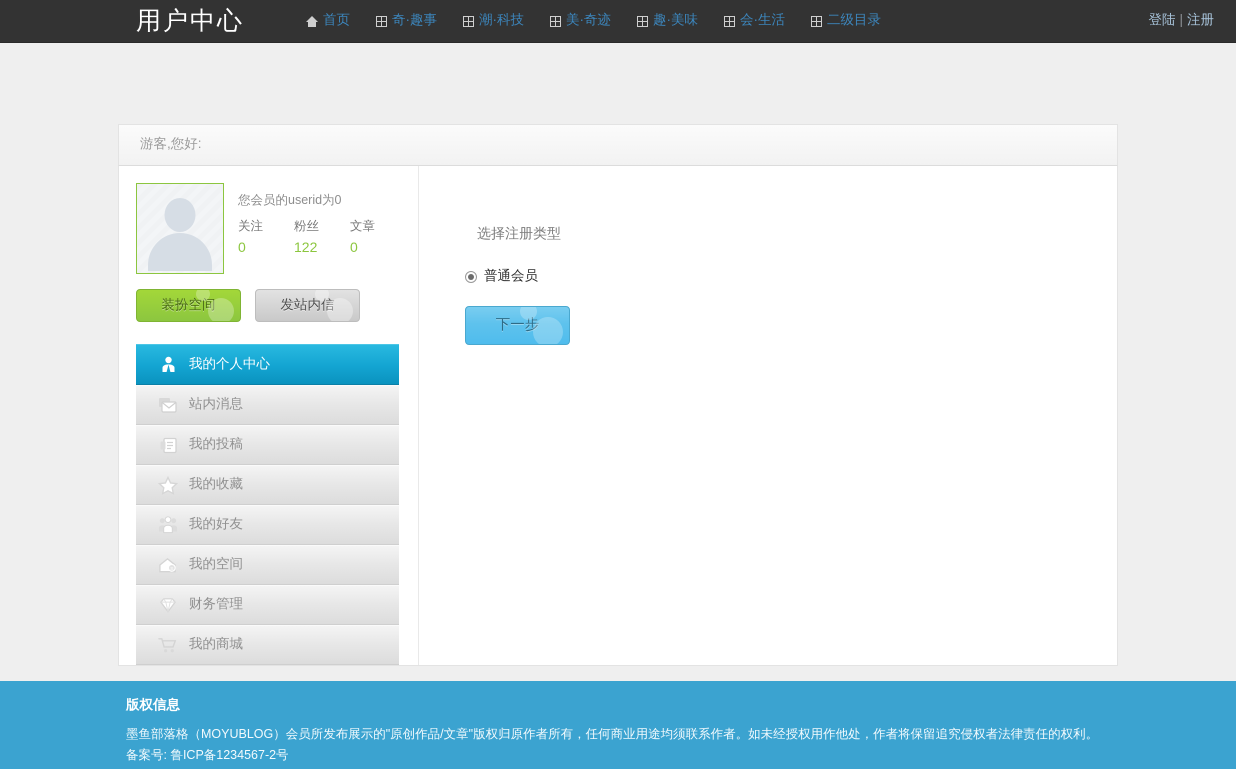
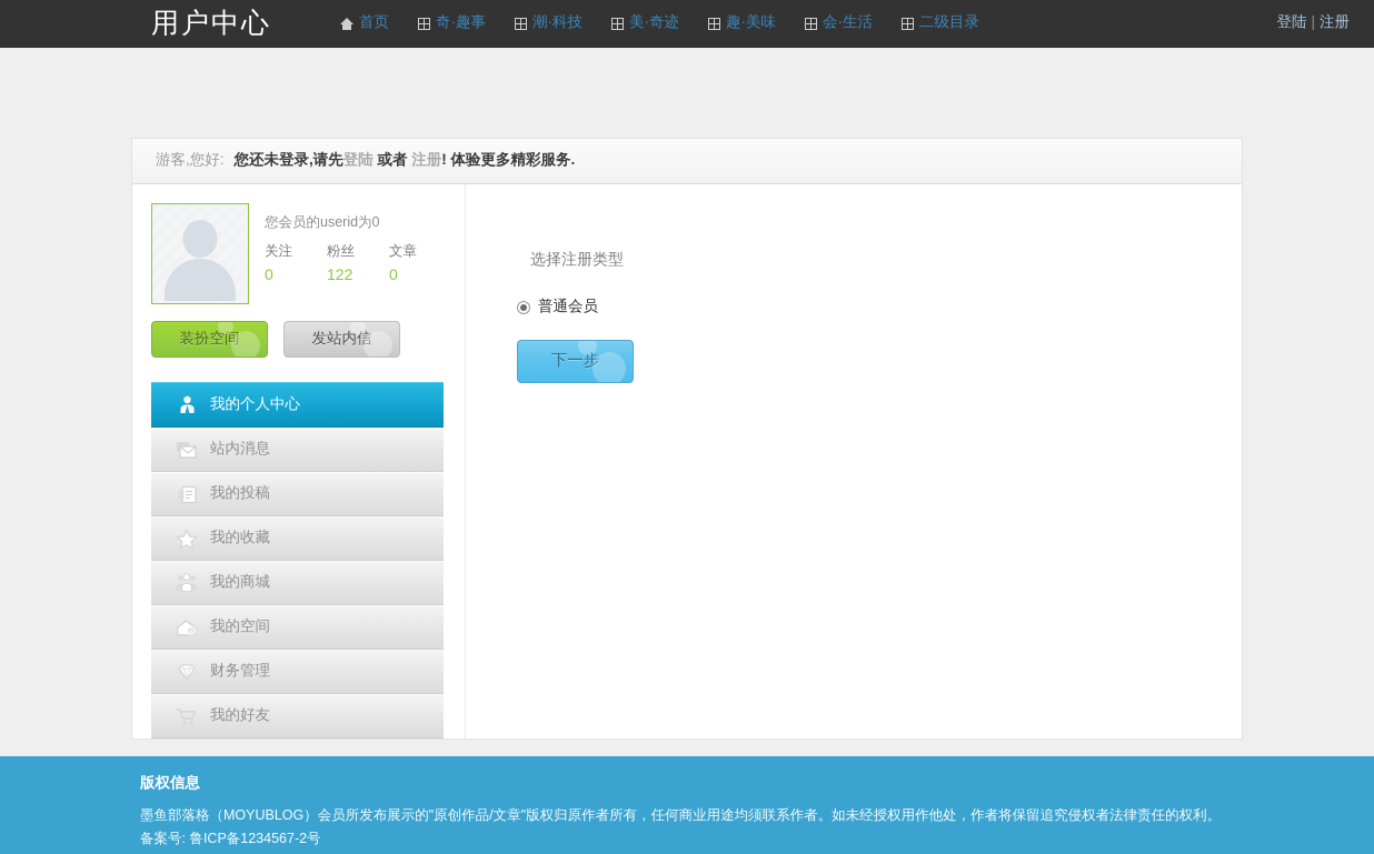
  用户中心
  首页
  奇·趣事
  潮·科技
  美·奇迹
  趣·美味
  会·生活
  二级目录
  登陆 | 注册
  游客,您好:
+ 您还未登录,请先登陆 或者 注册! 体验更多精彩服务.
  您会员的userid为0
  关注
  0
  粉丝
  122
  文章
  0
  装扮空间
  发站内信
  我的个人中心
  站内消息
  我的投稿
  我的收藏
- 我的好友
+ 我的商城
  我的空间
  财务管理
- 我的商城
+ 我的好友
  选择注册类型
  普通会员
  下一步
  版权信息
  墨鱼部落格（MOYUBLOG）会员所发布展示的"原创作品/文章"版权归原作者所有，任何商业用途均须联系作者。如未经授权用作他处，作者将保留追究侵权者法律责任的权利。
  备案号: 鲁ICP备1234567-2号
